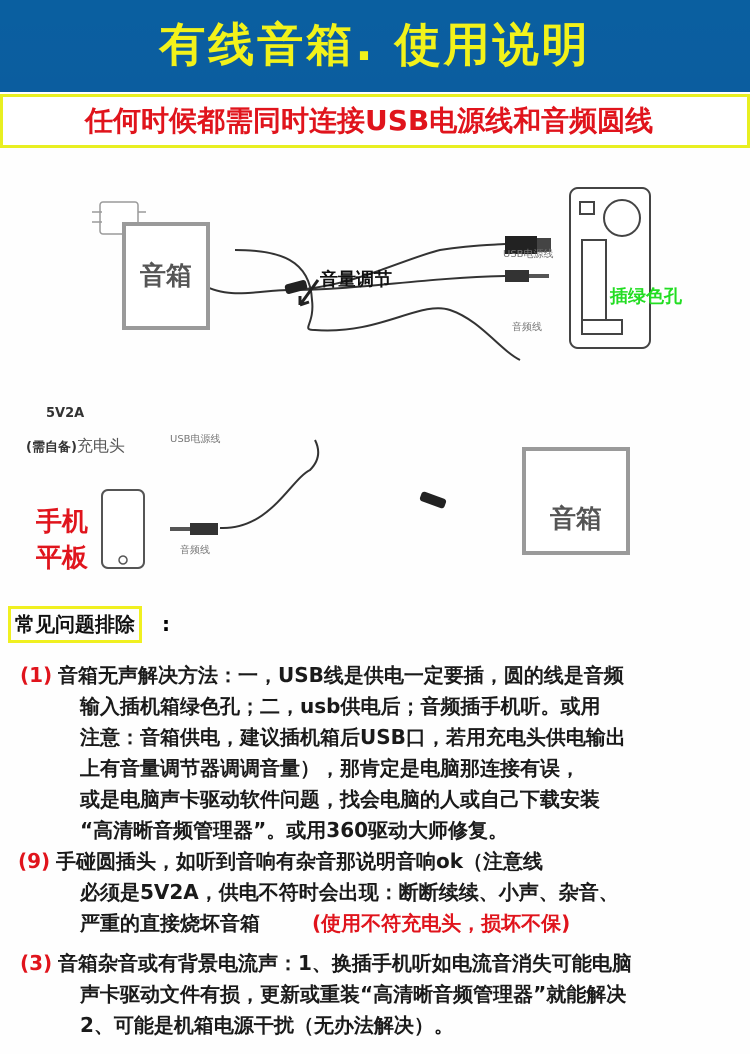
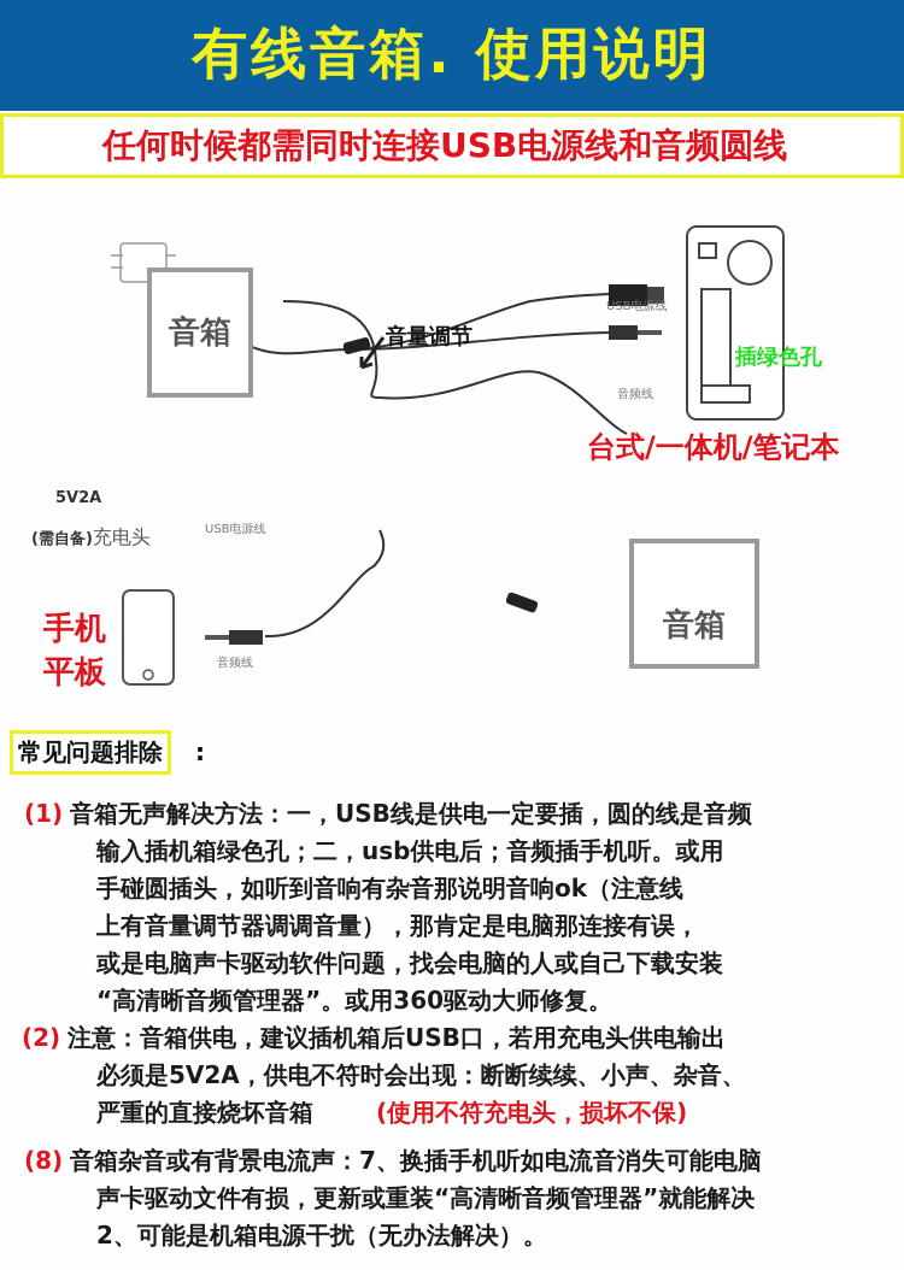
  有线音箱. 使用说明
  任何时候都需同时连接USB电源线和音频圆线
  音箱
  音量调节
  USB电源线
  音频线
  插绿色孔
+ 台式/一体机/笔记本
  5V2A
  (需自备)充电头
  USB电源线
  音频线
  手机
  平板
  音箱
  常见问题排除
  :
  (1)
  音箱无声解决方法：一，USB线是供电一定要插，圆的线是音频
  输入插机箱绿色孔；二，usb供电后；音频插手机听。或用
- 注意：音箱供电，建议插机箱后USB口，若用充电头供电输出
+ 手碰圆插头，如听到音响有杂音那说明音响ok（注意线
  上有音量调节器调调音量），那肯定是电脑那连接有误，
  或是电脑声卡驱动软件问题，找会电脑的人或自己下载安装
  “高清晰音频管理器”。或用360驱动大师修复。
- (9)
+ (2)
- 手碰圆插头，如听到音响有杂音那说明音响ok（注意线
+ 注意：音箱供电，建议插机箱后USB口，若用充电头供电输出
  必须是5V2A，供电不符时会出现：断断续续、小声、杂音、
  严重的直接烧坏音箱
  (使用不符充电头，损坏不保)
- (3)
+ (8)
- 音箱杂音或有背景电流声：1、换插手机听如电流音消失可能电脑
+ 音箱杂音或有背景电流声：7、换插手机听如电流音消失可能电脑
  声卡驱动文件有损，更新或重装“高清晰音频管理器”就能解决
  2、可能是机箱电源干扰（无办法解决）。
